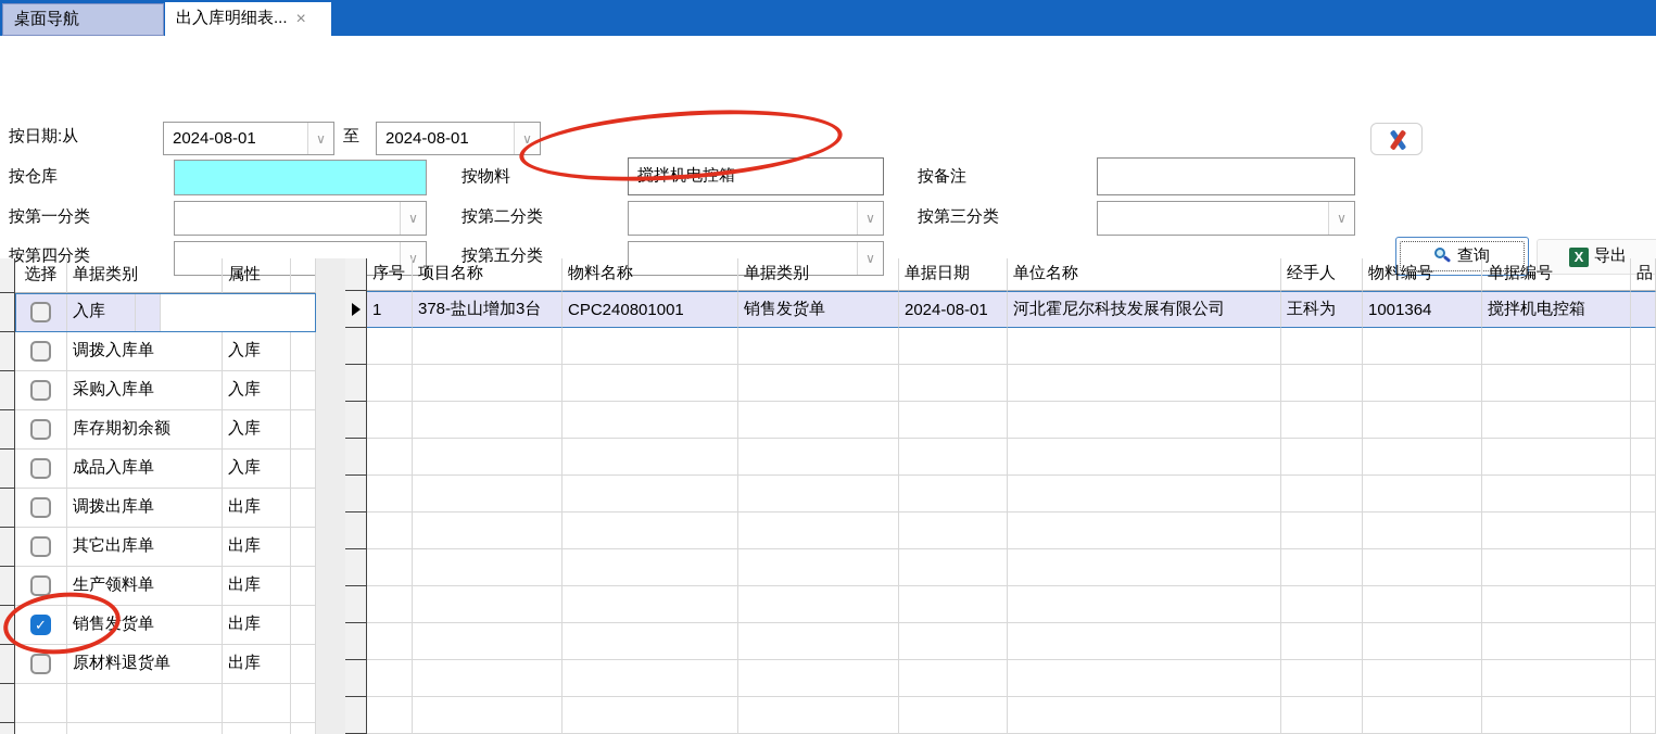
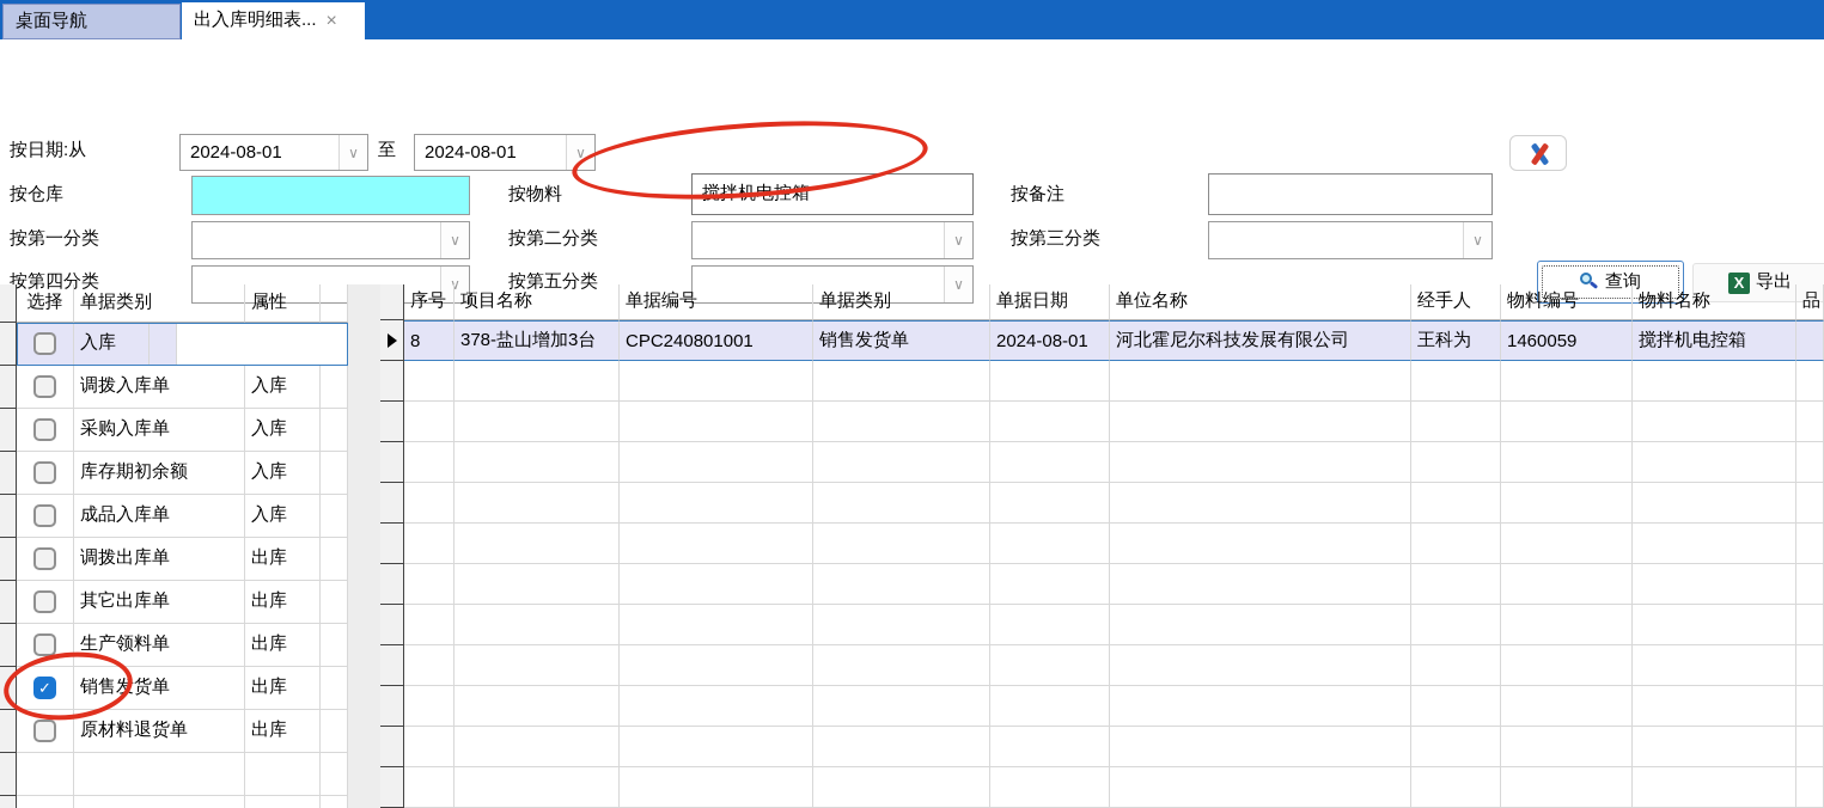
  桌面导航
  出入库明细表...
  ×
  按日期:从
  2024-08-01
  ∨
  至
  2024-08-01
  ∨
  按仓库
  按物料
  搅拌机电控箱
  按备注
  按第一分类
  ∨
  按第二分类
  ∨
  按第三分类
  ∨
  按第四分类
  ∨
  按第五分类
  ∨
  查询
  X
  导出
  选择
  单据类别
  属性
  入库
  调拨入库单
  入库
  采购入库单
  入库
  库存期初余额
  入库
  成品入库单
  入库
  调拨出库单
  出库
  其它出库单
  出库
  生产领料单
  出库
  ✓
  销售发货单
  出库
  原材料退货单
  出库
  序号
  项目名称
- 物料名称
+ 单据编号
  单据类别
  单据日期
  单位名称
  经手人
  物料编号
- 单据编号
+ 物料名称
  品
- 1
+ 8
  378-盐山增加3台
  CPC240801001
  销售发货单
  2024-08-01
  河北霍尼尔科技发展有限公司
  王科为
- 1001364
+ 1460059
  搅拌机电控箱
